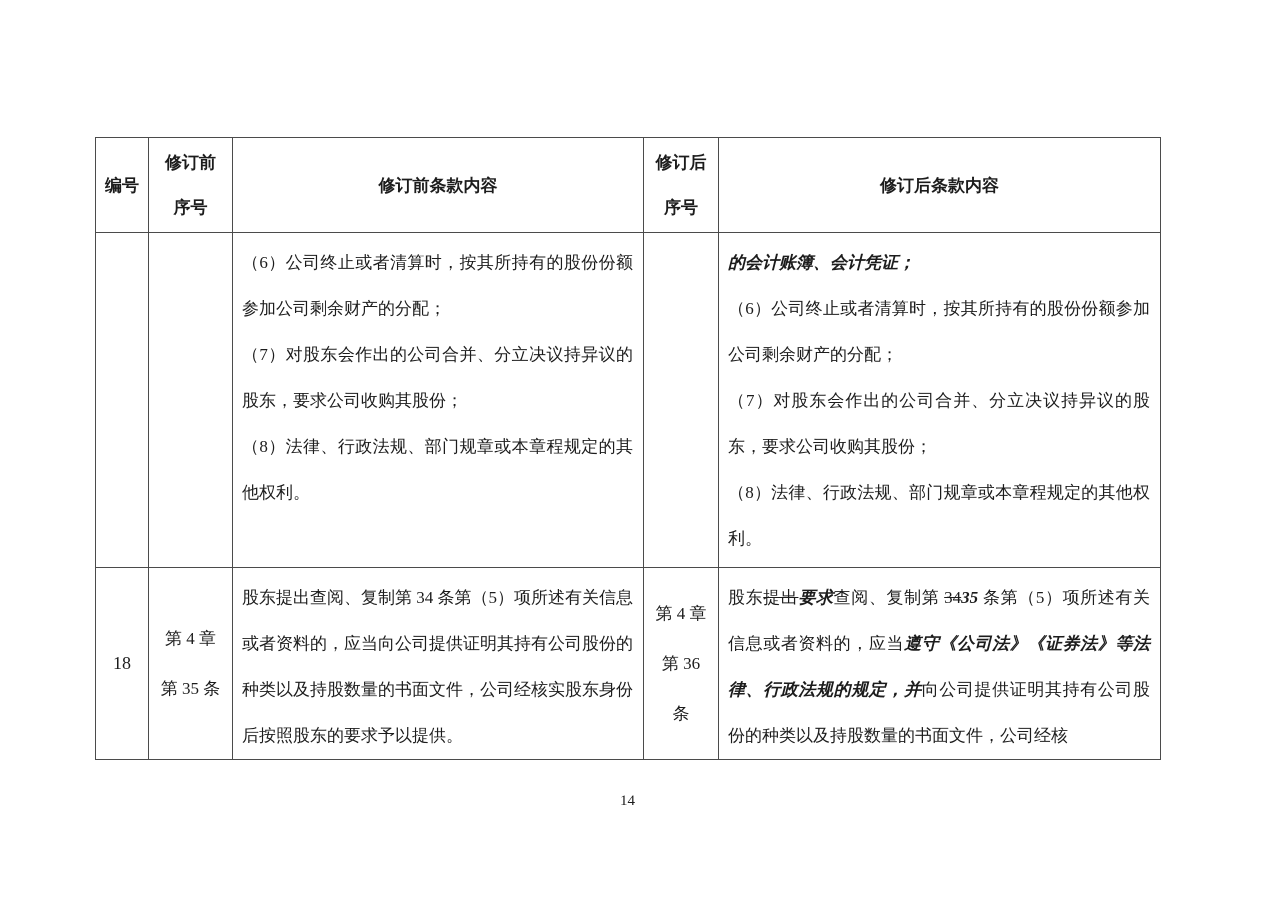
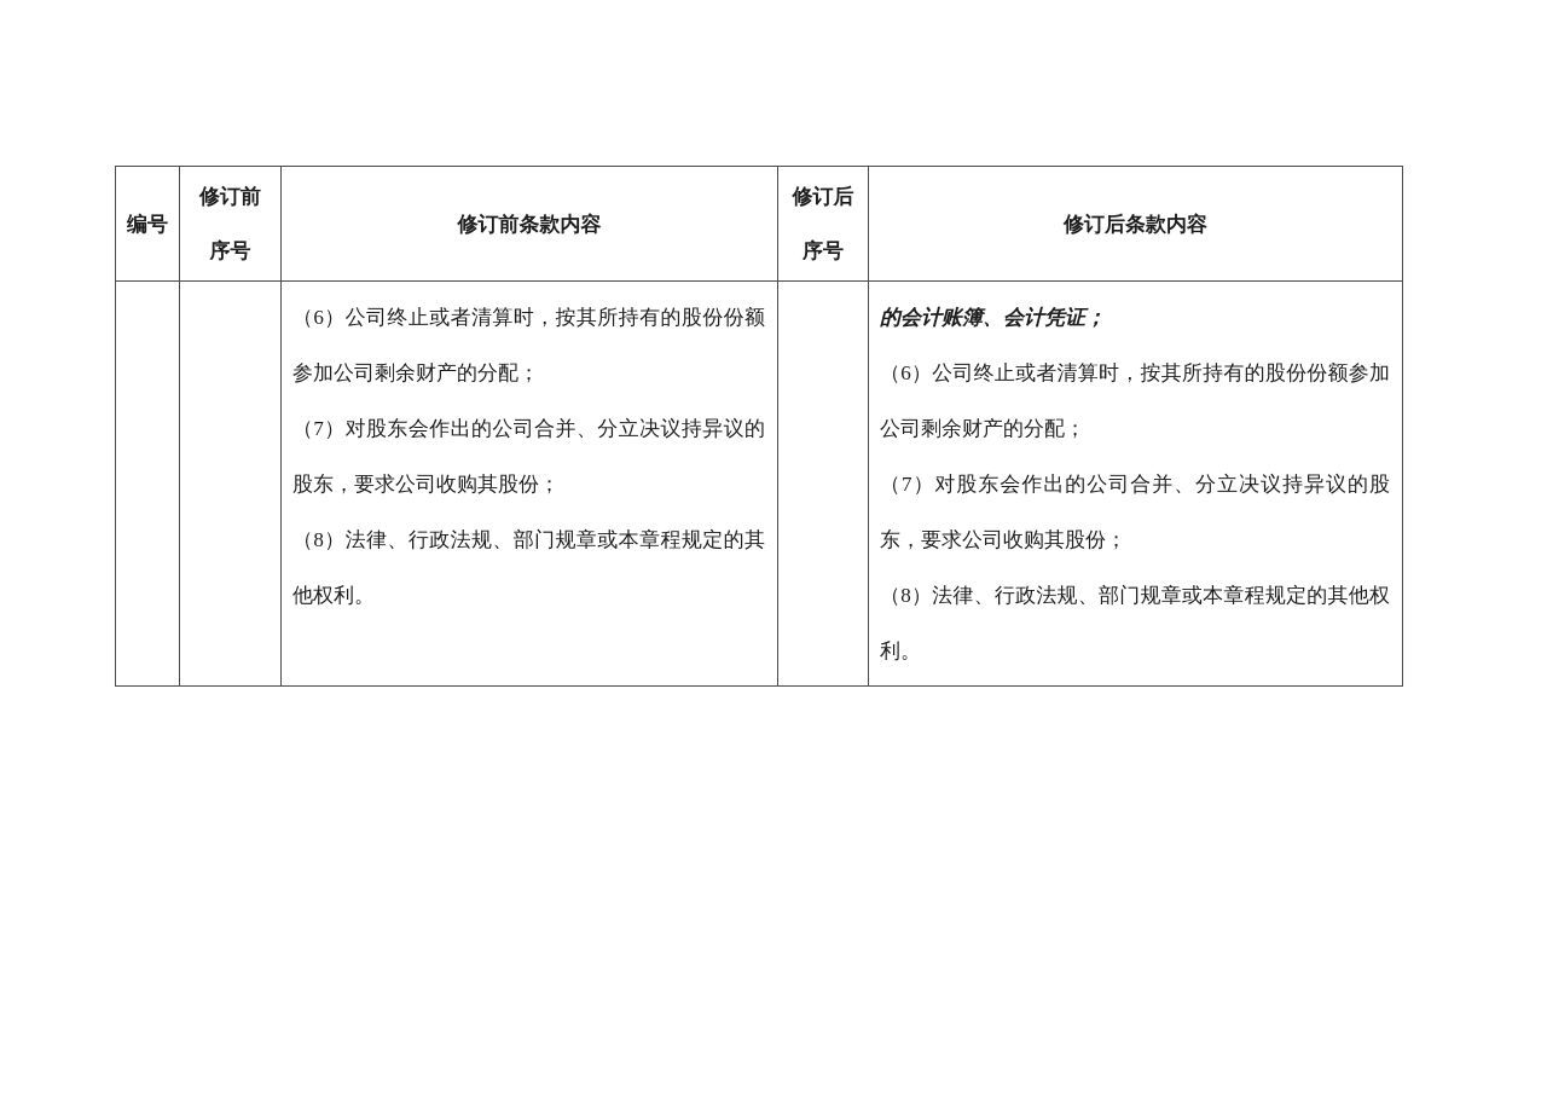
  编号	修订前 序号	修订前条款内容	修订后 序号	修订后条款内容
  		（6）公司终止或者清算时，按其所持有的股份份额参加公司剩余财产的分配；（7）对股东会作出的公司合并、分立决议持异议的股东，要求公司收购其股份；（8）法律、行政法规、部门规章或本章程规定的其他权利。		的会计账簿、会计凭证；（6）公司终止或者清算时，按其所持有的股份份额参加公司剩余财产的分配；（7）对股东会作出的公司合并、分立决议持异议的股东，要求公司收购其股份；（8）法律、行政法规、部门规章或本章程规定的其他权利。
- 18	第 4 章第 35 条	股东提出查阅、复制第 34 条第（5）项所述有关信息或者资料的，应当向公司提供证明其持有公司股份的种类以及持股数量的书面文件，公司经核实股东身份后按照股东的要求予以提供。	第 4 章第 36条	股东提出要求查阅、复制第 3435 条第（5）项所述有关信息或者资料的，应当遵守《公司法》《证券法》等法律、行政法规的规定，并向公司提供证明其持有公司股份的种类以及持股数量的书面文件，公司经核
- 14
